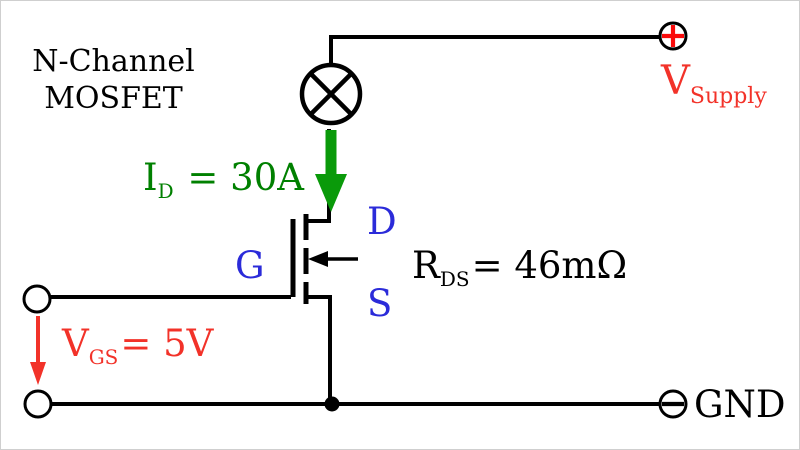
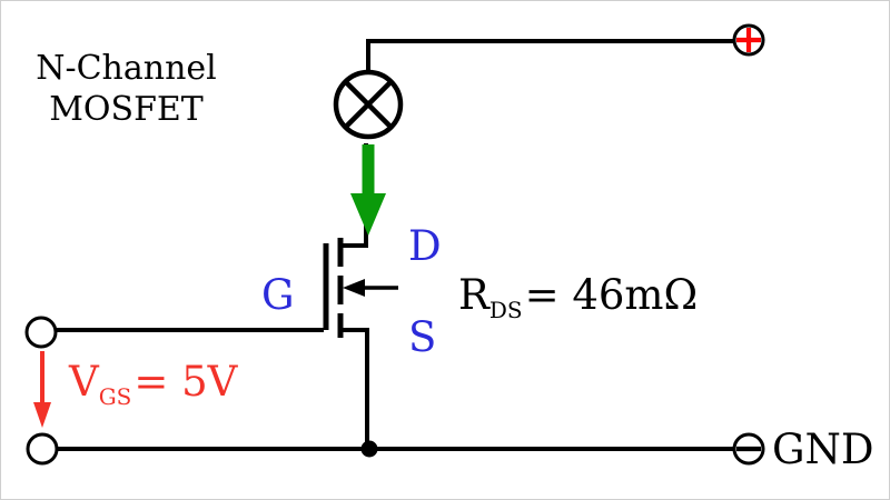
  N-Channel
  MOSFET
- ID = 30A
- VSupply
  G
  D
  S
  RDS= 46mΩ
  VGS= 5V
  GND
